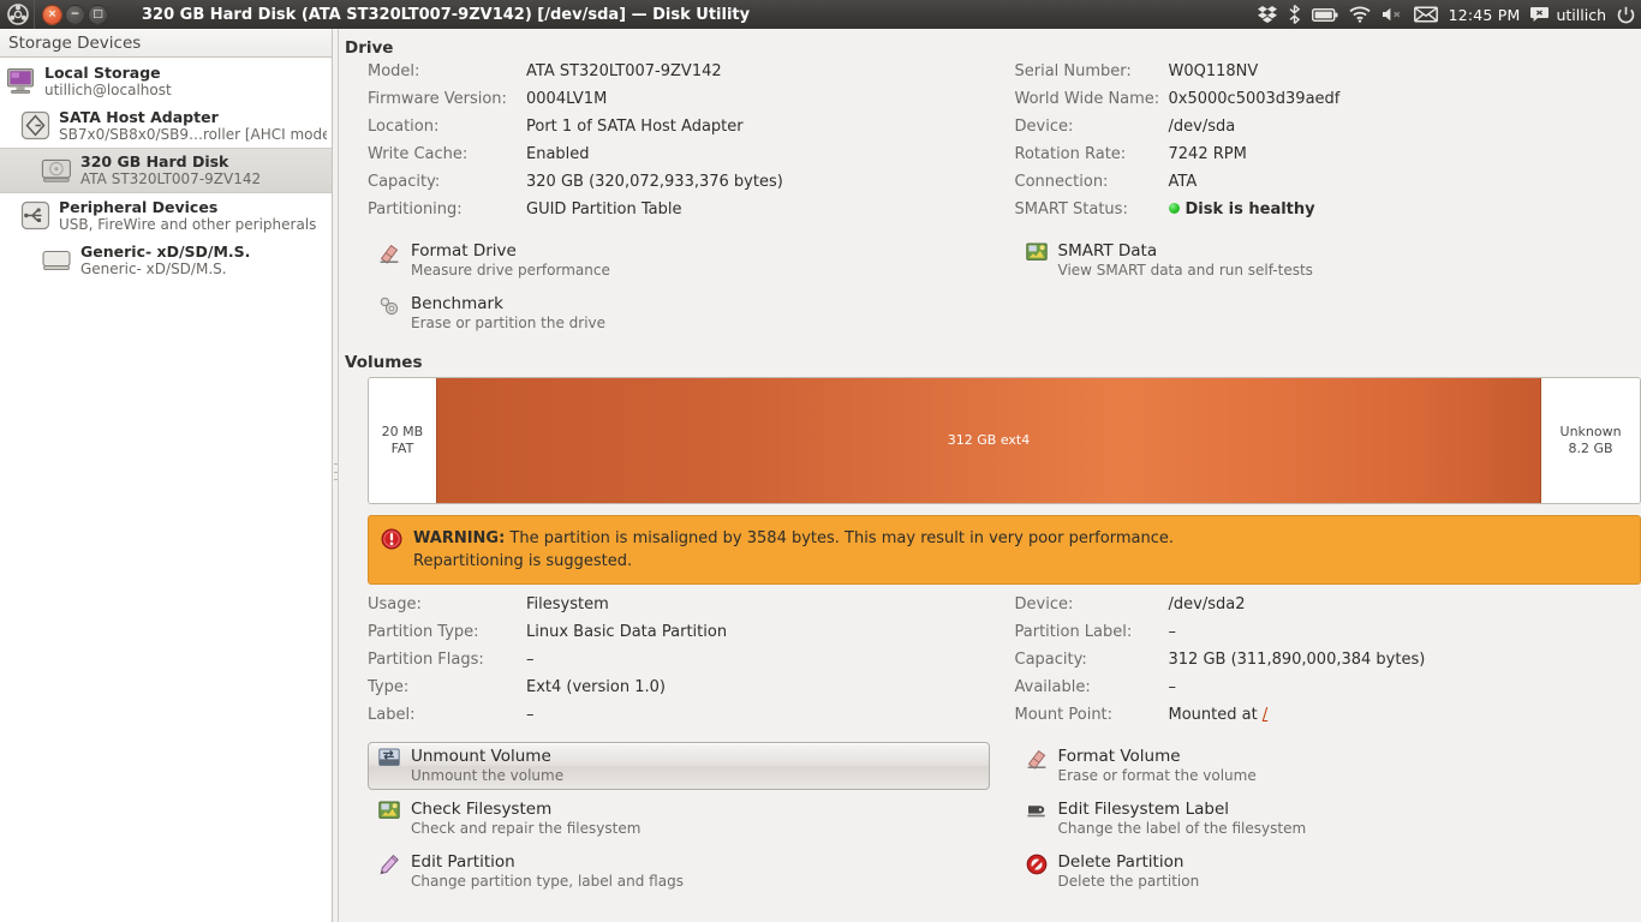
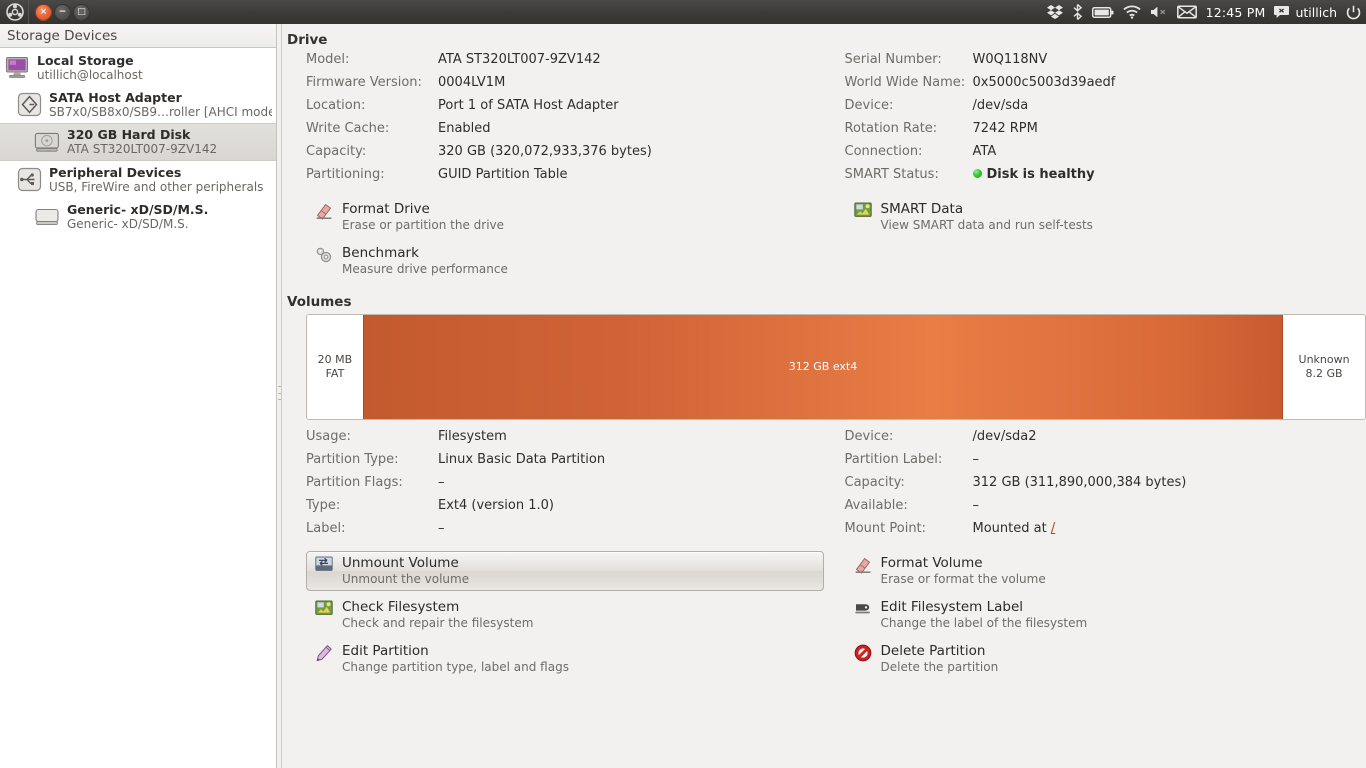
  ×
  −
  □
- 320 GB Hard Disk (ATA ST320LT007-9ZV142) [/dev/sda] — Disk Utility
  12:45 PM
  utillich
  Storage Devices
  Local Storage
  utillich@localhost
  SATA Host Adapter
  SB7x0/SB8x0/SB9…roller [AHCI mode
  320 GB Hard Disk
  ATA ST320LT007-9ZV142
  Peripheral Devices
  USB, FireWire and other peripherals
  Generic- xD/SD/M.S.
  Generic- xD/SD/M.S.
  Drive
  Model:
  ATA ST320LT007-9ZV142
  Firmware Version:
  0004LV1M
  Location:
  Port 1 of SATA Host Adapter
  Write Cache:
  Enabled
  Capacity:
  320 GB (320,072,933,376 bytes)
  Partitioning:
  GUID Partition Table
  Serial Number:
  W0Q118NV
  World Wide Name:
  0x5000c5003d39aedf
  Device:
  /dev/sda
  Rotation Rate:
  7242 RPM
  Connection:
  ATA
  SMART Status:
  Disk is healthy
  Format Drive
- Measure drive performance
+ Erase or partition the drive
  Benchmark
- Erase or partition the drive
+ Measure drive performance
  SMART Data
  View SMART data and run self-tests
  Volumes
  20 MB FAT
  312 GB ext4
  Unknown
  8.2 GB
- WARNING: The partition is misaligned by 3584 bytes. This may result in very poor performance. Repartitioning is suggested.
  Usage:
  Filesystem
  Partition Type:
  Linux Basic Data Partition
  Partition Flags:
  –
  Type:
  Ext4 (version 1.0)
  Label:
  –
  Device:
  /dev/sda2
  Partition Label:
  –
  Capacity:
  312 GB (311,890,000,384 bytes)
  Available:
  –
  Mount Point:
  Mounted at /
  Unmount Volume
  Unmount the volume
  Check Filesystem
  Check and repair the filesystem
  Edit Partition
  Change partition type, label and flags
  Format Volume
  Erase or format the volume
  Edit Filesystem Label
  Change the label of the filesystem
  Delete Partition
  Delete the partition
